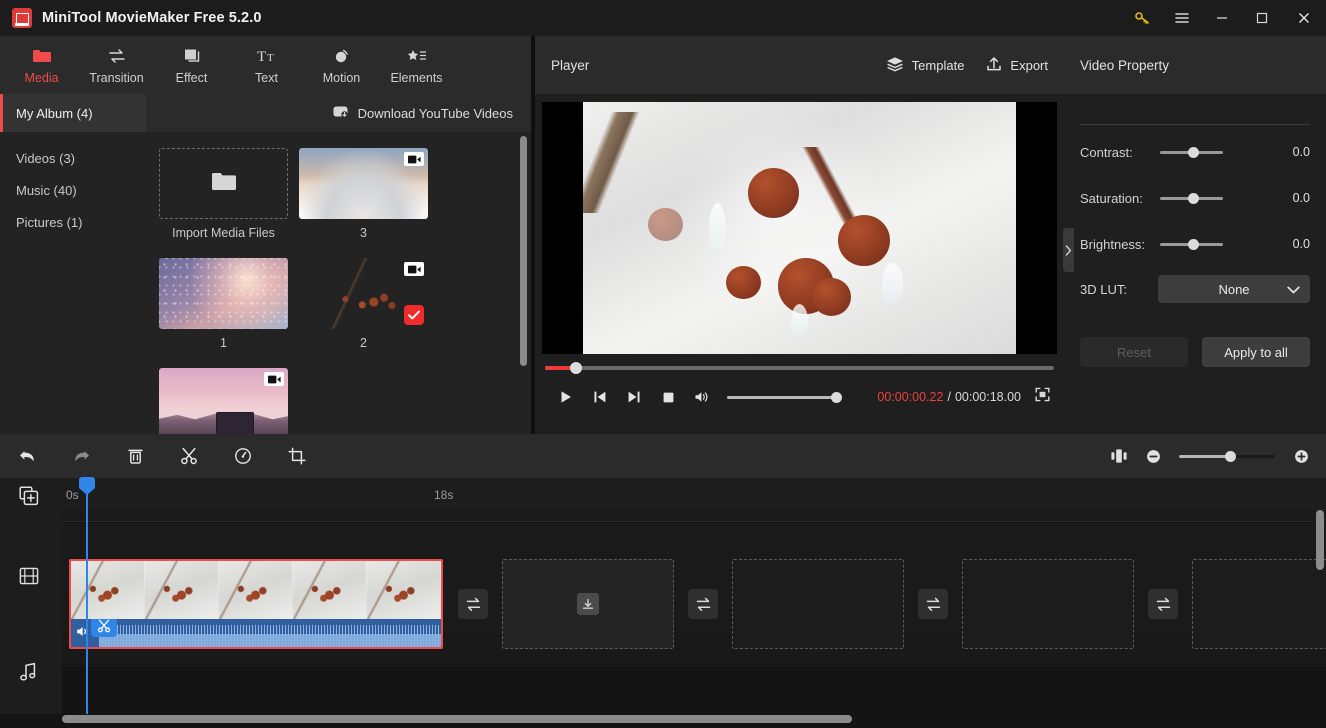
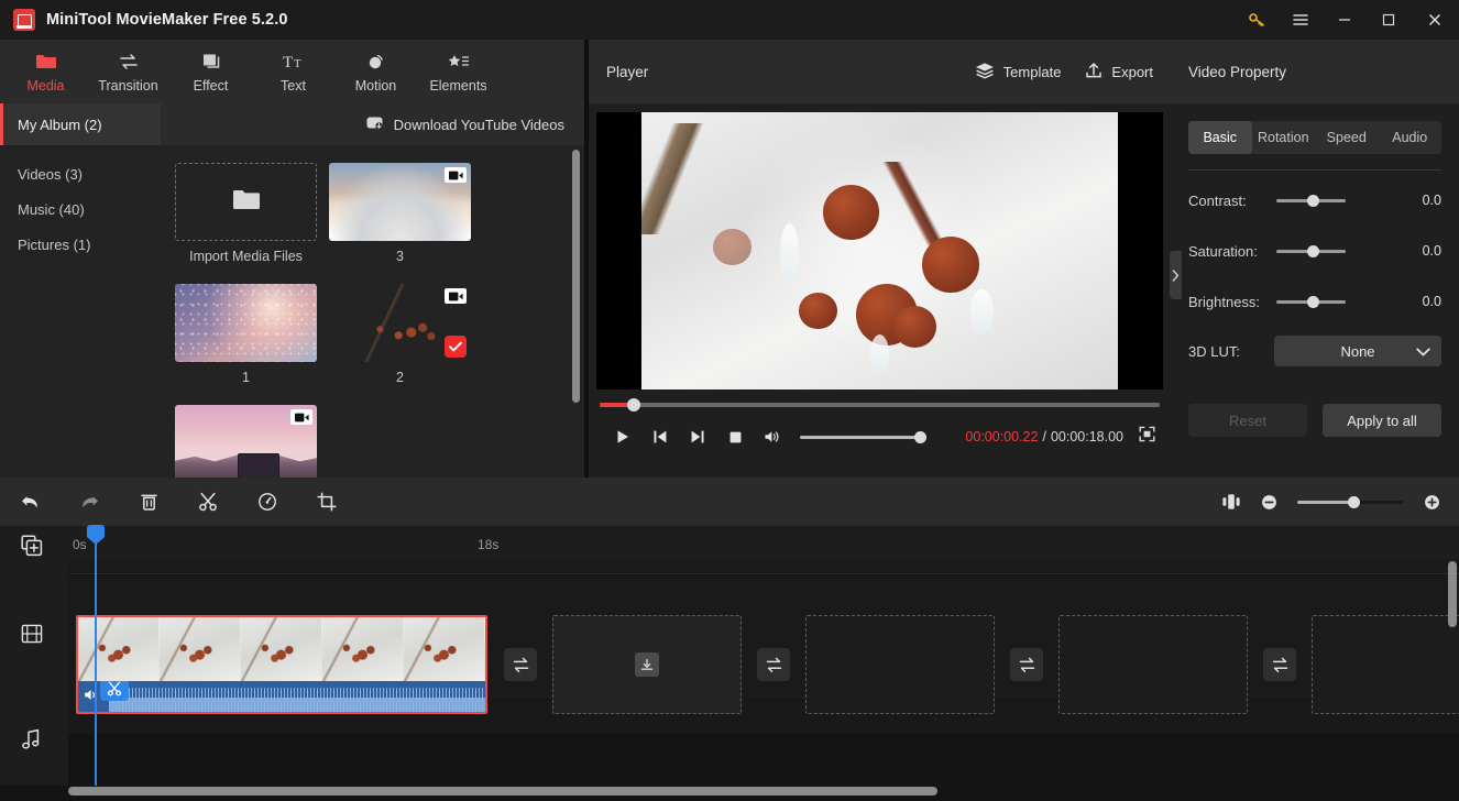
  MiniTool MovieMaker Free 5.2.0
  Media
  Transition
  Effect
  T
  T
  Text
  Motion
  Elements
- My Album (4)
+ My Album (2)
  Download YouTube Videos
  Videos (3)
  Music (40)
  Pictures (1)
  Import Media Files
  3
  1
  2
  Player
  Template
  Export
  00:00:00.22
  /
  00:00:18.00
  Video Property
+ Basic
+ Rotation
+ Speed
+ Audio
  Contrast:
  0.0
  Saturation:
  0.0
  Brightness:
  0.0
  3D LUT:
  None
  Reset
  Apply to all
  0s
  18s
